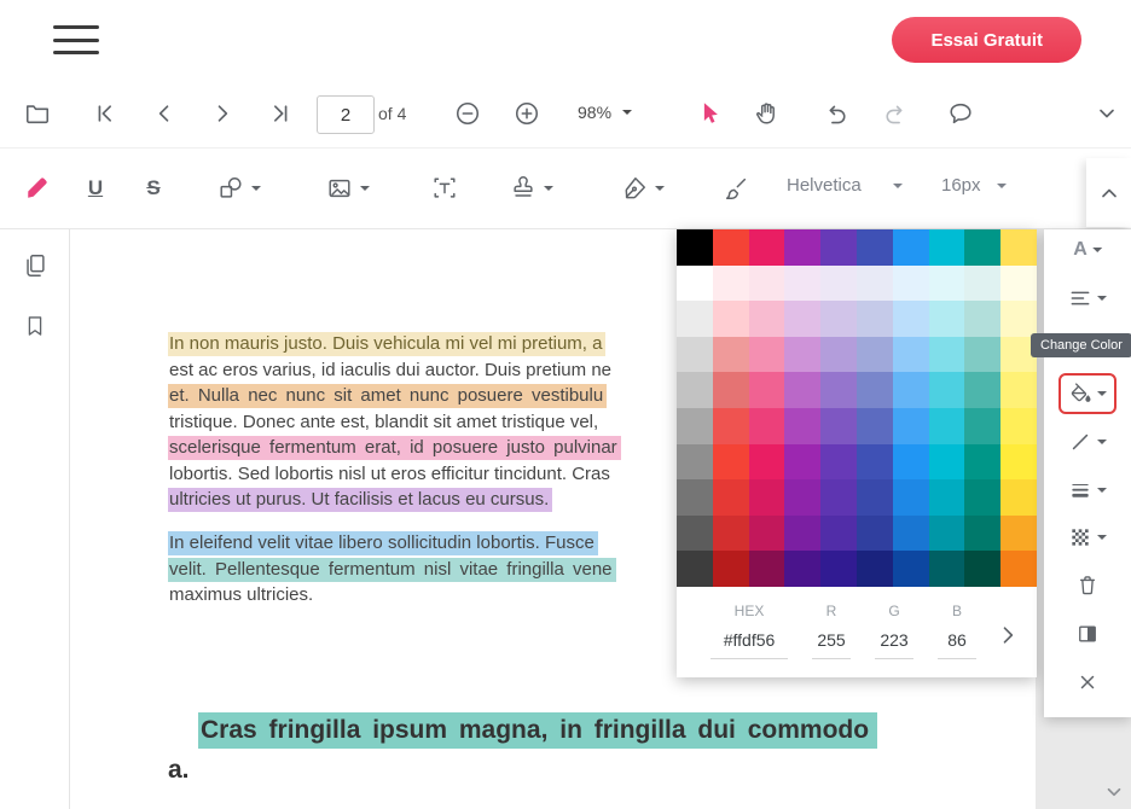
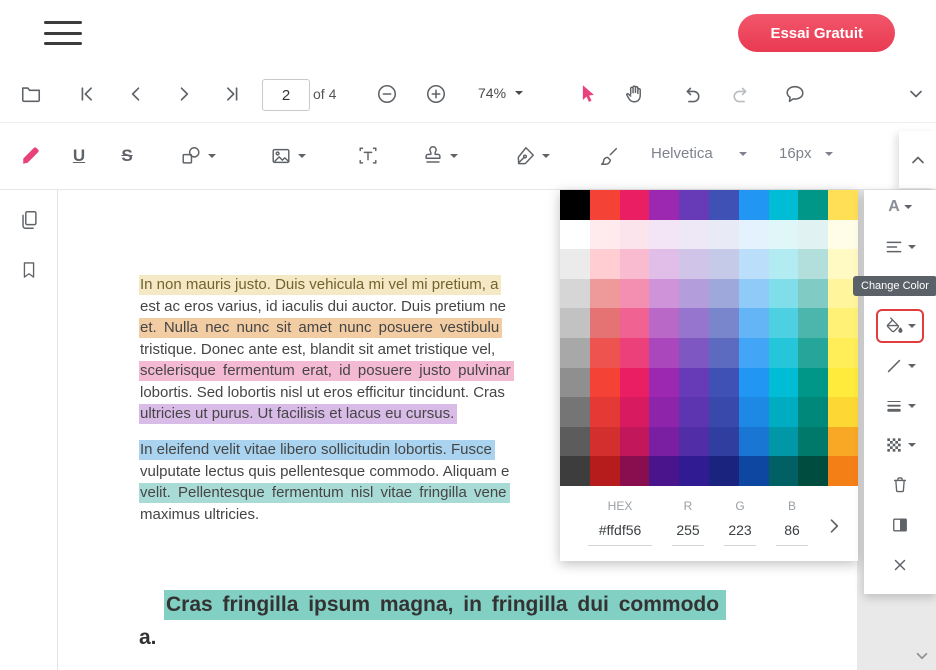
  Essai Gratuit
  2
  of 4
- 98%
+ 74%
  U
  S
  Helvetica
  16px
  In non mauris justo. Duis vehicula mi vel mi pretium, a
  est ac eros varius, id iaculis dui auctor. Duis pretium ne
  et. Nulla nec nunc sit amet nunc posuere vestibulu
  tristique. Donec ante est, blandit sit amet tristique vel,
  scelerisque fermentum erat, id posuere justo pulvinar
  lobortis. Sed lobortis nisl ut eros efficitur tincidunt. Cras
  ultricies ut purus. Ut facilisis et lacus eu cursus.
  In eleifend velit vitae libero sollicitudin lobortis. Fusce
+ vulputate lectus quis pellentesque commodo. Aliquam e
  velit. Pellentesque fermentum nisl vitae fringilla vene
  maximus ultricies.
  Cras fringilla ipsum magna, in fringilla dui commodo
  a.
  HEX
  #ffdf56
  R
  255
  G
  223
  B
  86
  A
  Change Color
